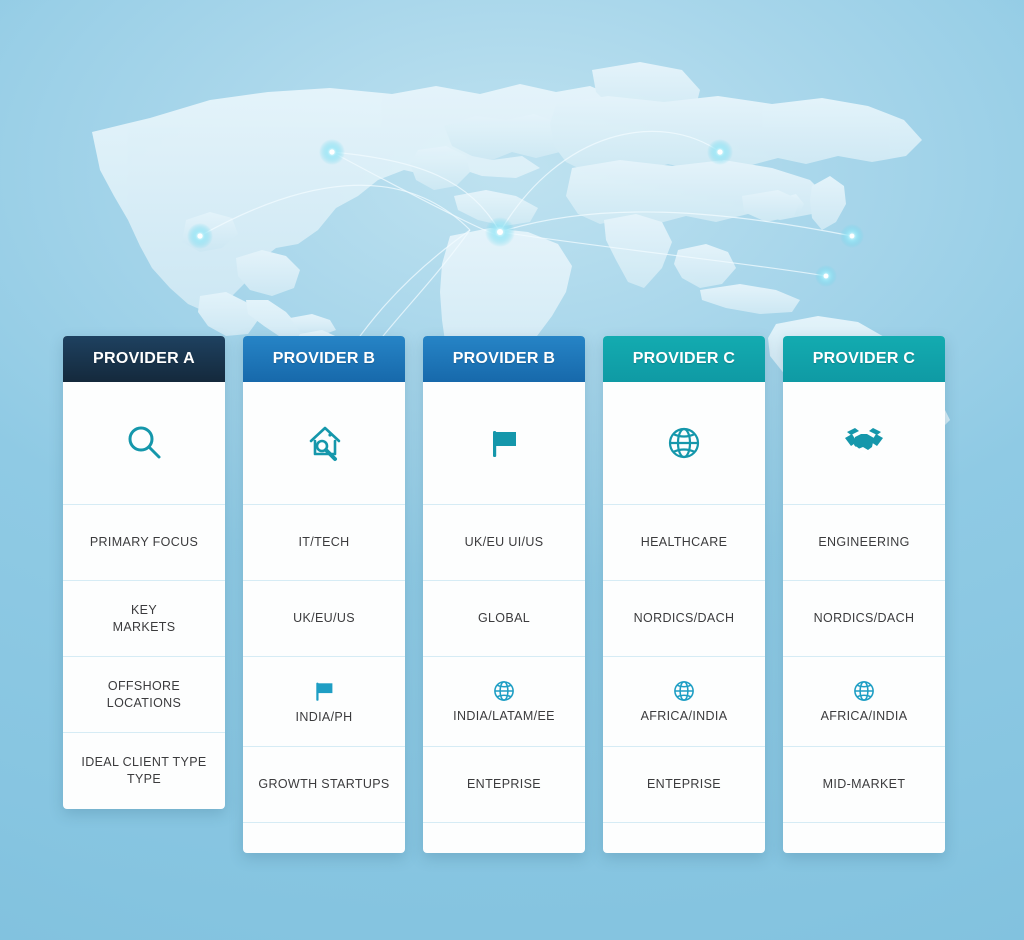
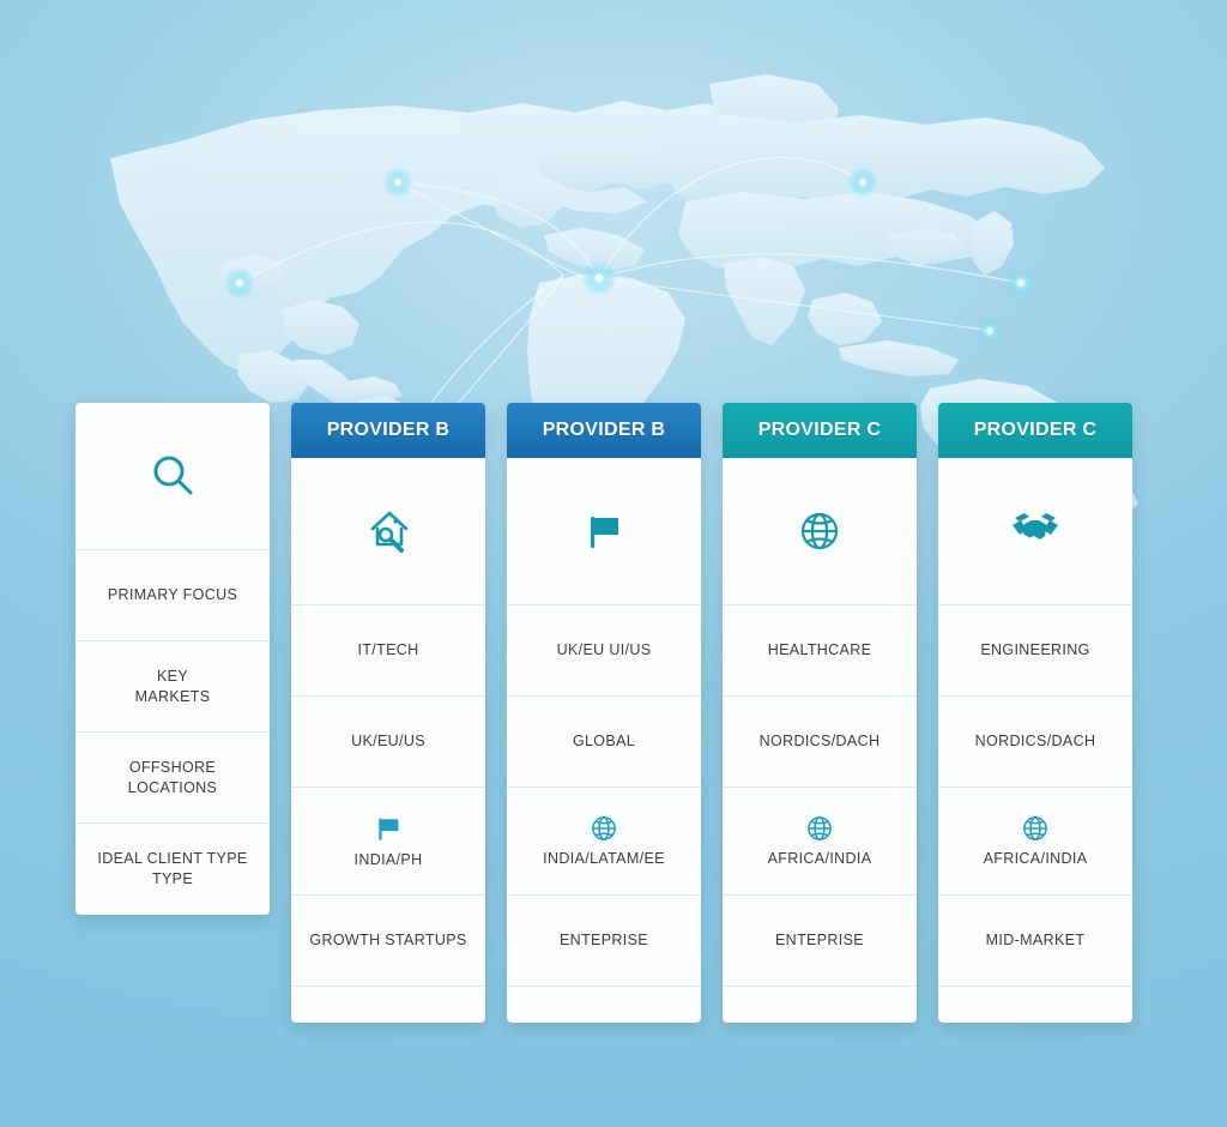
- PROVIDER A
  PRIMARY FOCUS
  KEY
  MARKETS
  OFFSHORE
  LOCATIONS
  IDEAL CLIENT TYPE
  TYPE
  PROVIDER B
  IT/TECH
  UK/EU/US
  INDIA/PH
  GROWTH STARTUPS
  PROVIDER B
  UK/EU UI/US
  GLOBAL
  INDIA/LATAM/EE
  ENTEPRISE
  PROVIDER C
  HEALTHCARE
  NORDICS/DACH
  AFRICA/INDIA
  ENTEPRISE
  PROVIDER C
  ENGINEERING
  NORDICS/DACH
  AFRICA/INDIA
  MID-MARKET
